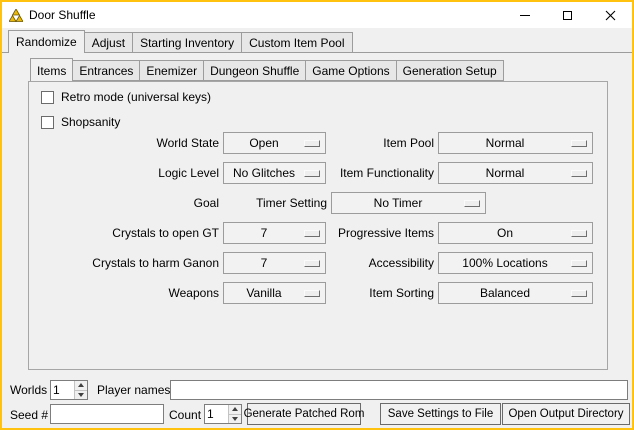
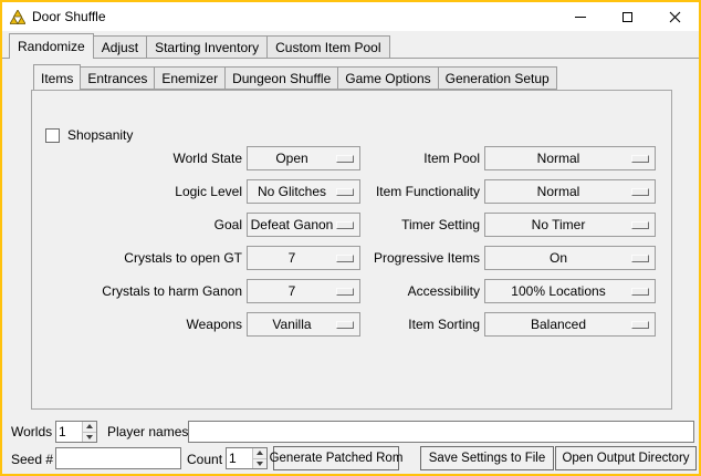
  Door Shuffle
  Randomize
  Adjust
  Starting Inventory
  Custom Item Pool
  Items
  Entrances
  Enemizer
  Dungeon Shuffle
  Game Options
  Generation Setup
- Retro mode (universal keys)
  Shopsanity
  World State
  Open
  Item Pool
  Normal
  Logic Level
  No Glitches
  Item Functionality
  Normal
  Goal
+ Defeat Ganon
  Timer Setting
  No Timer
  Crystals to open GT
  7
  Progressive Items
  On
  Crystals to harm Ganon
  7
  Accessibility
  100% Locations
  Weapons
  Vanilla
  Item Sorting
  Balanced
  Worlds
  1
  Player names
  Seed #
  Count
  1
  Generate Patched Rom
  Save Settings to File
  Open Output Directory
